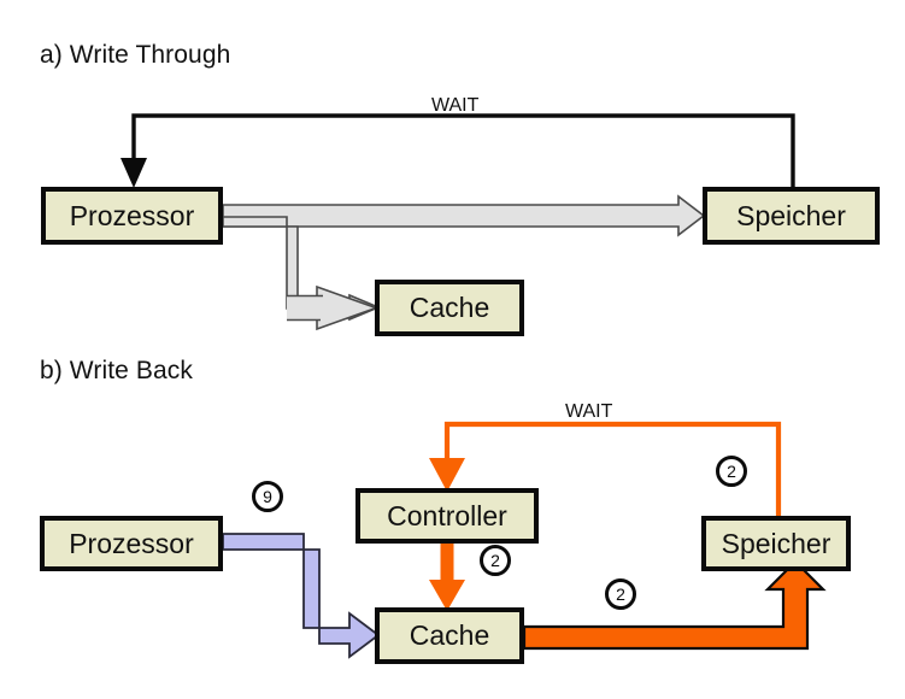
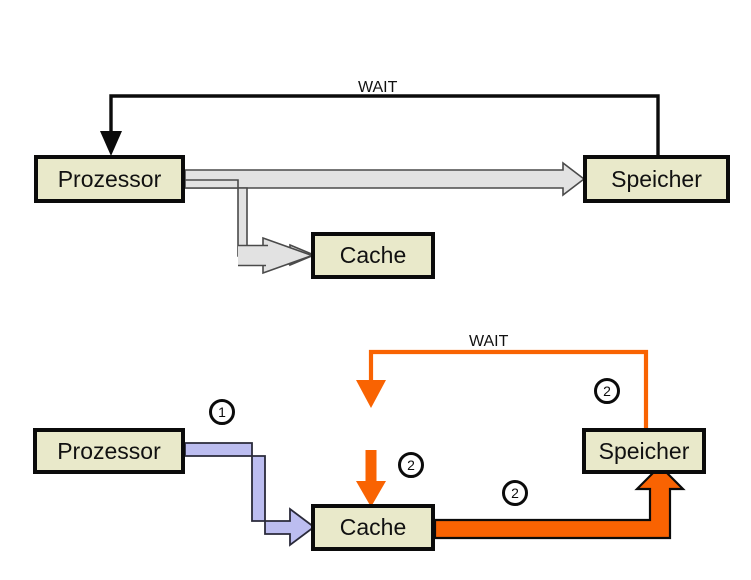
- a) Write Through
- b) Write Back
  WAIT
  Prozessor
  Cache
  Speicher
  WAIT
  Prozessor
- Controller
  Cache
  Speicher
- 9
+ 1
  2
  2
  2
